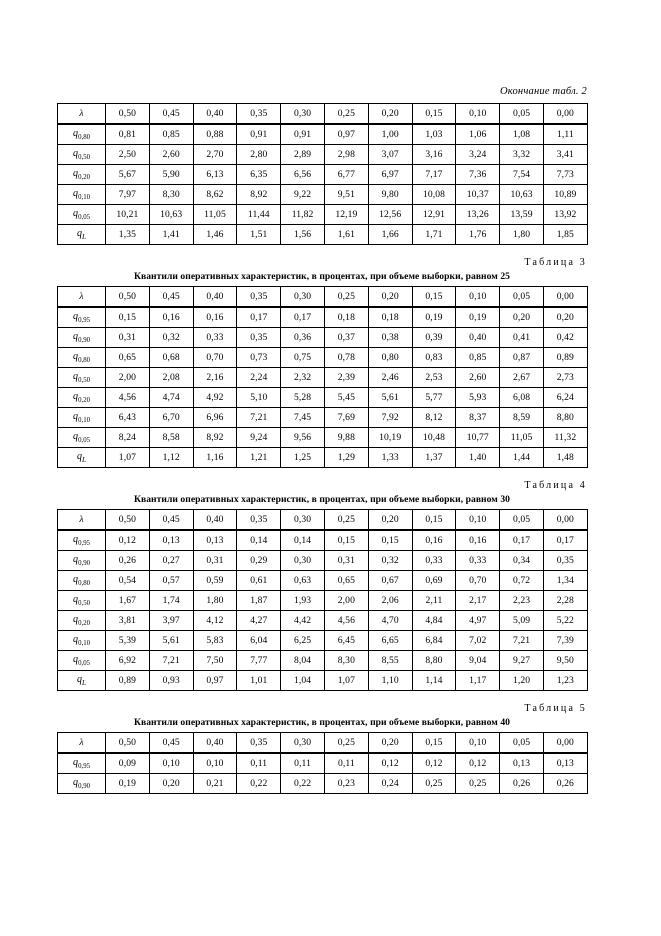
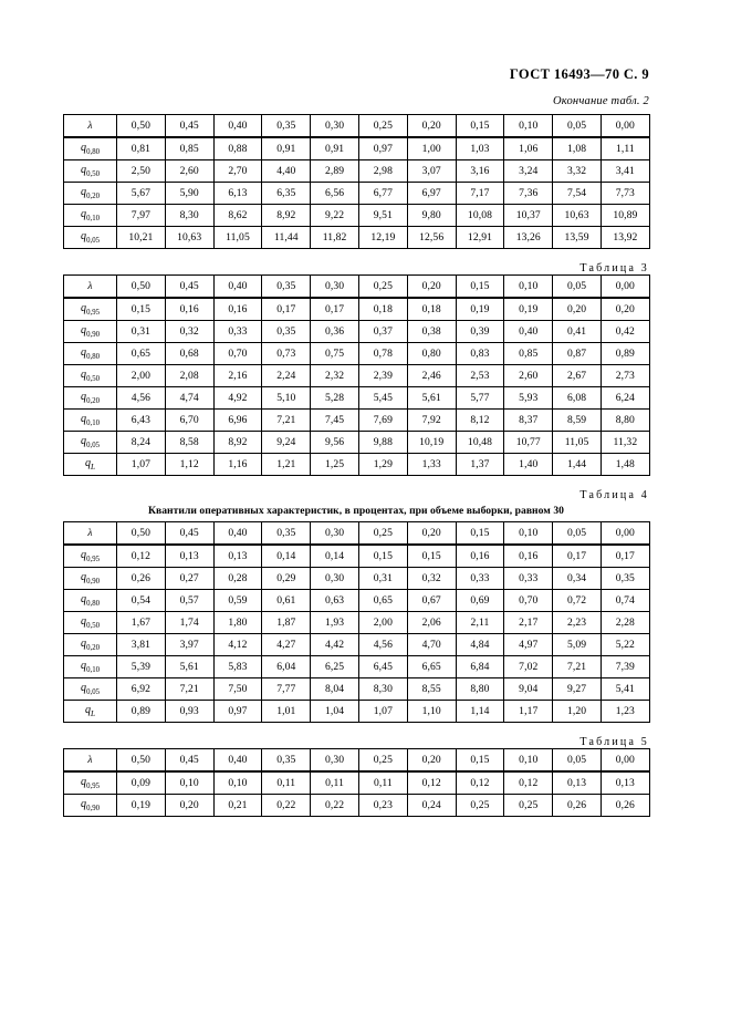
+ ГОСТ 16493—70 С. 9
  Окончание табл. 2
  λ	0,50	0,45	0,40	0,35	0,30	0,25	0,20	0,15	0,10	0,05	0,00
  q	0,81	0,85	0,88	0,91	0,91	0,97	1,00	1,03	1,06	1,08	1,11
- q	2,50	2,60	2,70	2,80	2,89	2,98	3,07	3,16	3,24	3,32	3,41
+ q	2,50	2,60	2,70	4,40	2,89	2,98	3,07	3,16	3,24	3,32	3,41
  q	5,67	5,90	6,13	6,35	6,56	6,77	6,97	7,17	7,36	7,54	7,73
  q	7,97	8,30	8,62	8,92	9,22	9,51	9,80	10,08	10,37	10,63	10,89
  q	10,21	10,63	11,05	11,44	11,82	12,19	12,56	12,91	13,26	13,59	13,92
- qL	1,35	1,41	1,46	1,51	1,56	1,61	1,66	1,71	1,76	1,80	1,85
  Таблица 3
- Квантили оперативных характеристик, в процентах, при объеме выборки, равном 25
  λ	0,50	0,45	0,40	0,35	0,30	0,25	0,20	0,15	0,10	0,05	0,00
  q	0,15	0,16	0,16	0,17	0,17	0,18	0,18	0,19	0,19	0,20	0,20
  q	0,31	0,32	0,33	0,35	0,36	0,37	0,38	0,39	0,40	0,41	0,42
  q	0,65	0,68	0,70	0,73	0,75	0,78	0,80	0,83	0,85	0,87	0,89
  q	2,00	2,08	2,16	2,24	2,32	2,39	2,46	2,53	2,60	2,67	2,73
  q	4,56	4,74	4,92	5,10	5,28	5,45	5,61	5,77	5,93	6,08	6,24
  q	6,43	6,70	6,96	7,21	7,45	7,69	7,92	8,12	8,37	8,59	8,80
  q	8,24	8,58	8,92	9,24	9,56	9,88	10,19	10,48	10,77	11,05	11,32
  qL	1,07	1,12	1,16	1,21	1,25	1,29	1,33	1,37	1,40	1,44	1,48
  Таблица 4
  Квантили оперативных характеристик, в процентах, при объеме выборки, равном 30
  λ	0,50	0,45	0,40	0,35	0,30	0,25	0,20	0,15	0,10	0,05	0,00
  q	0,12	0,13	0,13	0,14	0,14	0,15	0,15	0,16	0,16	0,17	0,17
- q	0,26	0,27	0,31	0,29	0,30	0,31	0,32	0,33	0,33	0,34	0,35
+ q	0,26	0,27	0,28	0,29	0,30	0,31	0,32	0,33	0,33	0,34	0,35
- q	0,54	0,57	0,59	0,61	0,63	0,65	0,67	0,69	0,70	0,72	1,34
+ q	0,54	0,57	0,59	0,61	0,63	0,65	0,67	0,69	0,70	0,72	0,74
  q	1,67	1,74	1,80	1,87	1,93	2,00	2,06	2,11	2,17	2,23	2,28
  q	3,81	3,97	4,12	4,27	4,42	4,56	4,70	4,84	4,97	5,09	5,22
  q	5,39	5,61	5,83	6,04	6,25	6,45	6,65	6,84	7,02	7,21	7,39
- q	6,92	7,21	7,50	7,77	8,04	8,30	8,55	8,80	9,04	9,27	9,50
+ q	6,92	7,21	7,50	7,77	8,04	8,30	8,55	8,80	9,04	9,27	5,41
  qL	0,89	0,93	0,97	1,01	1,04	1,07	1,10	1,14	1,17	1,20	1,23
  Таблица 5
- Квантили оперативных характеристик, в процентах, при объеме выборки, равном 40
  λ	0,50	0,45	0,40	0,35	0,30	0,25	0,20	0,15	0,10	0,05	0,00
  q	0,09	0,10	0,10	0,11	0,11	0,11	0,12	0,12	0,12	0,13	0,13
  q	0,19	0,20	0,21	0,22	0,22	0,23	0,24	0,25	0,25	0,26	0,26
